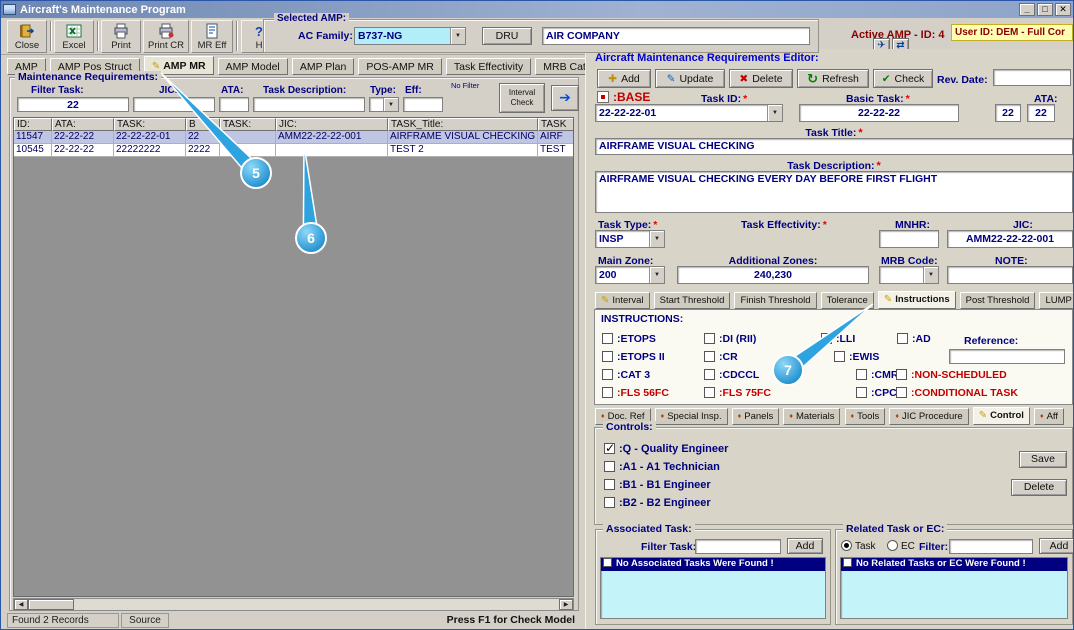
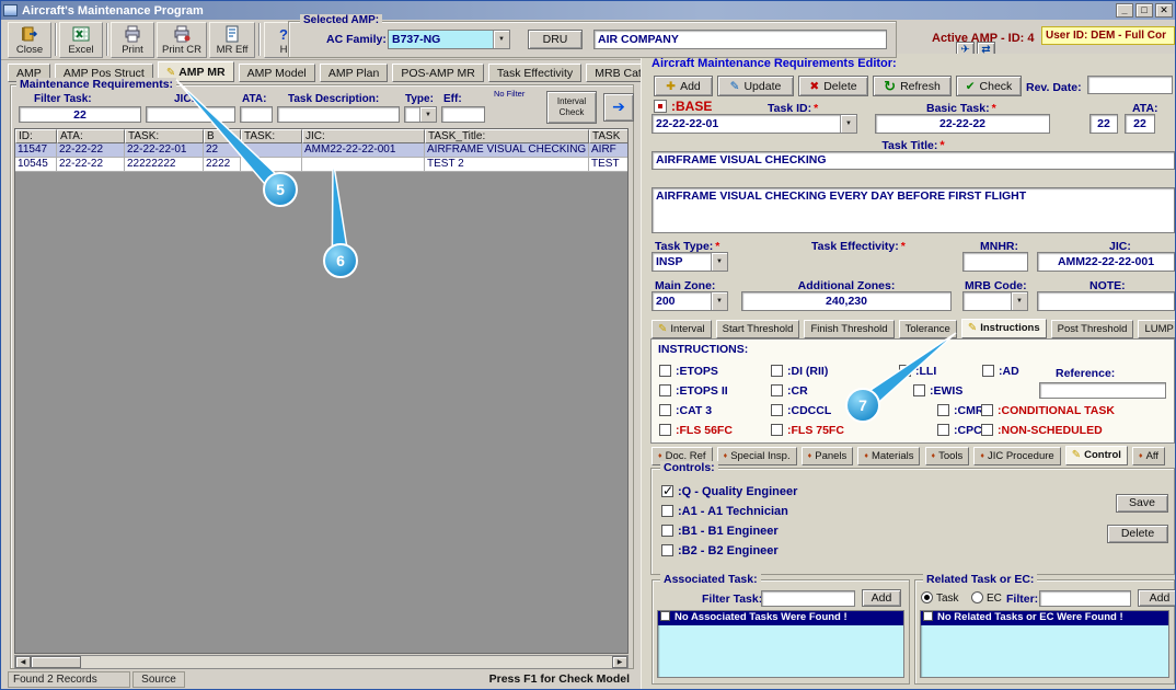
  Aircraft's Maintenance Program
  _
  □
  ✕
  Close
  Excel
  Print
  Print CR
  MR Eff
  ?
  H
  Selected AMP:
  AC Family:
  B737-NG
  DRU
  AIR COMPANY
  Active AMP - ID: 4
  ✈
  ⇄
  User ID: DEM - Full Cor
  AMP AMP Pos Struct ✎ AMP MR AMP Model AMP Plan POS-AMP MR Task Effectivity MRB Ca
  Maintenance Requirements:
  Filter Task:
  JIC
  ATA:
  Task Description:
  Type:
  Eff:
  22
  No Filter
  Interval Check
  ➔
  ID:
  ATA:
  TASK:
  B
  TASK:
  JIC:
  TASK_Title:
  TASK
  11547
  22-22-22
  22-22-22-01
  22
  AMM22-22-22-001
  AIRFRAME VISUAL CHECKING
  AIRF
  10545
  22-22-22
  22222222
  2222
  TEST 2
  TEST
  Found 2 Records
  Source
  Press F1 for Check Model
  Aircraft Maintenance Requirements Editor:
  ✚
  Add
  ✎
  Update
  ✖
  Delete
  ↻
  Refresh
  ✔
  Check
  Rev. Date:
  :BASE
  Task ID: *
  Basic Task: *
  ATA:
  22-22-22-01
  22-22-22
  22
  22
  Task Title: *
  AIRFRAME VISUAL CHECKING
- Task Description: *
  AIRFRAME VISUAL CHECKING EVERY DAY BEFORE FIRST FLIGHT
  Task Type: *
  Task Effectivity: *
  MNHR:
  JIC:
  INSP
  AMM22-22-22-001
  Main Zone:
  Additional Zones:
  MRB Code:
  NOTE:
  200
  240,230
  ✎ Interval Start Threshold Finish Threshold Tolerance ✎ Instructions Post Threshold LUMP
  INSTRUCTIONS:
  :ETOPS
  :DI (RII)
  :LLI
  :AD
  Reference:
  :ETOPS II
  :CR
  :EWIS
  :CAT 3
  :CDCCL
  :CMR
- :NON-SCHEDULED
+ :CONDITIONAL TASK
  :FLS 56FC
  :FLS 75FC
  :CPC
- :CONDITIONAL TASK
+ :NON-SCHEDULED
  Doc. Ref Special Insp. Panels Materials Tools JIC Procedure ✎ Control Aff
  Controls:
  :Q - Quality Engineer
  :A1 - A1 Technician
  :B1 - B1 Engineer
  :B2 - B2 Engineer
  Save
  Delete
  Associated Task:
  Filter Task
  Add
  No Associated Tasks Were Found !
  Related Task or EC:
  Task
  EC
  Filter:
  Add
  No Related Tasks or EC Were Found !
  5
  6
  7
